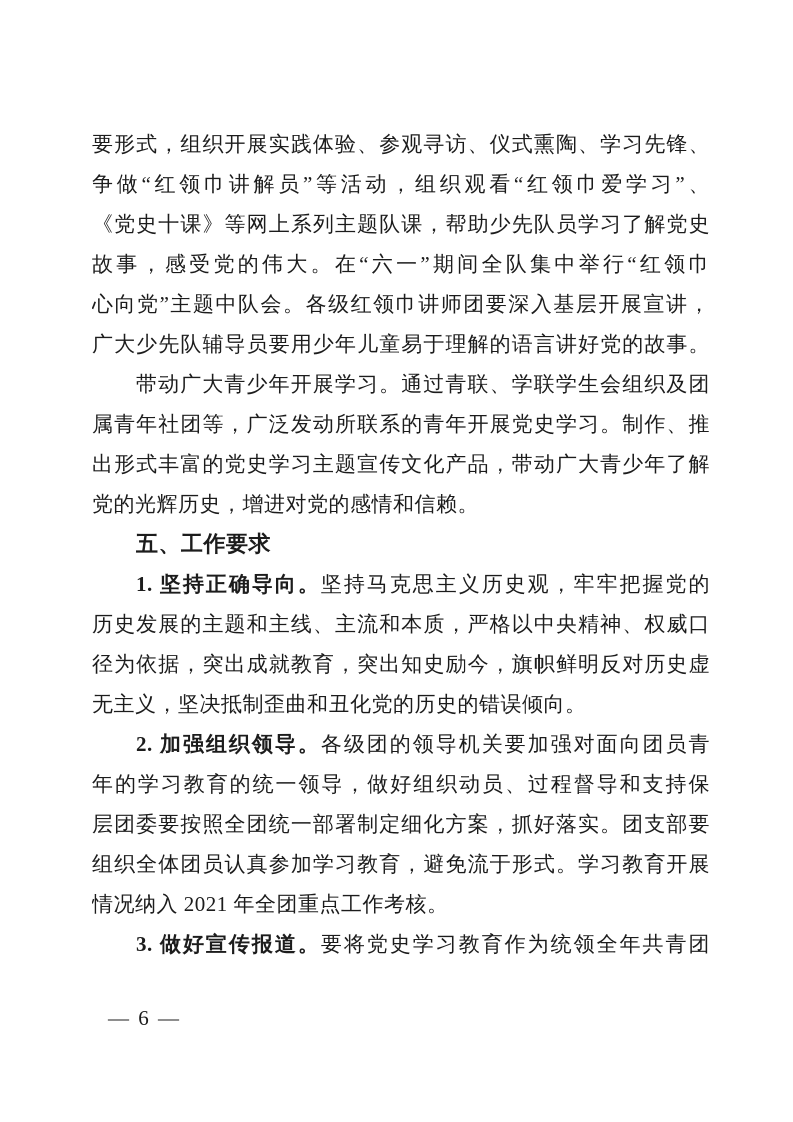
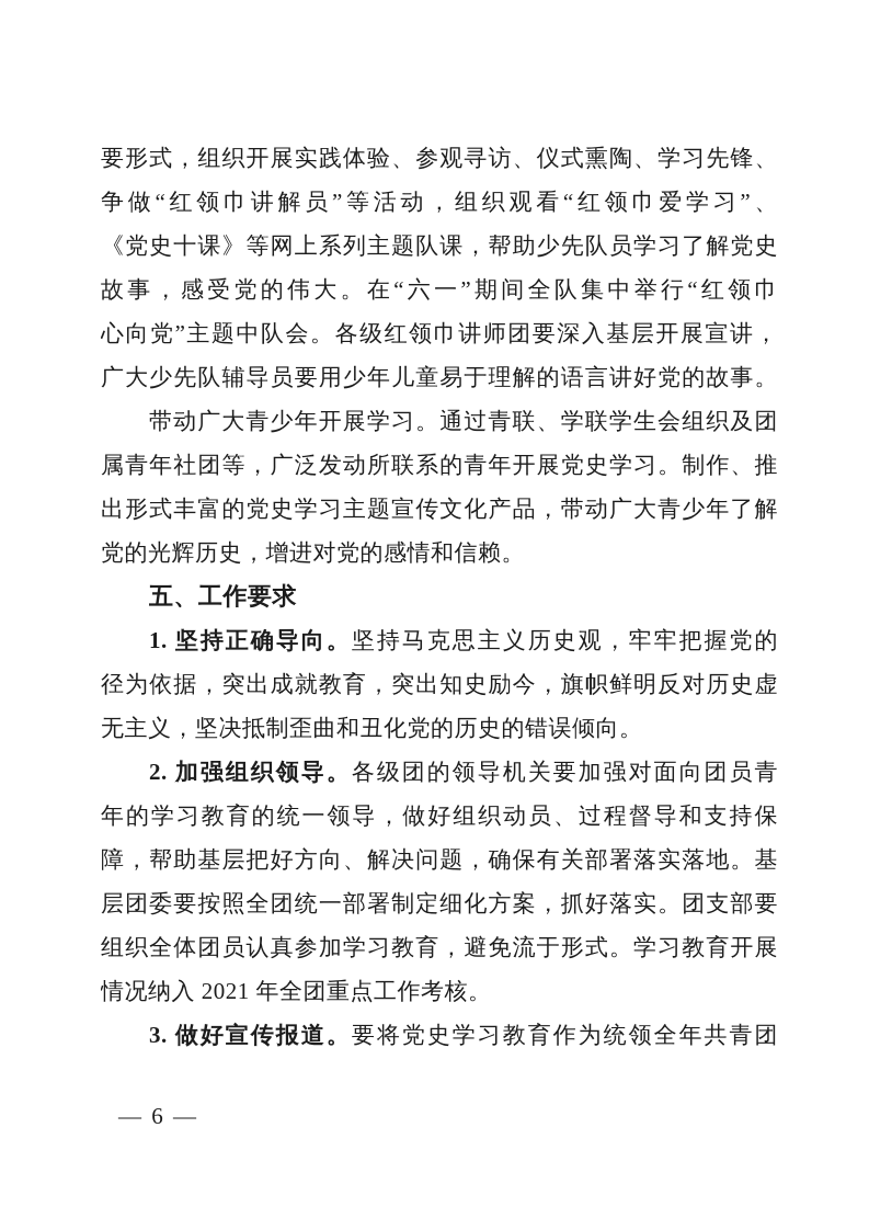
  要形式，组织开展实践体验、参观寻访、仪式熏陶、学习先锋、
  争做“红领巾讲解员”等活动，组织观看“红领巾爱学习”、
  《党史十课》等网上系列主题队课，帮助少先队员学习了解党史
  故事，感受党的伟大。在“六一”期间全队集中举行“红领巾
  心向党”主题中队会。各级红领巾讲师团要深入基层开展宣讲，
  广大少先队辅导员要用少年儿童易于理解的语言讲好党的故事。
  带动广大青少年开展学习。通过青联、学联学生会组织及团
  属青年社团等，广泛发动所联系的青年开展党史学习。制作、推
  出形式丰富的党史学习主题宣传文化产品，带动广大青少年了解
  党的光辉历史，增进对党的感情和信赖。
  五、工作要求
  1. 坚持正确导向。坚持马克思主义历史观，牢牢把握党的
- 历史发展的主题和主线、主流和本质，严格以中央精神、权威口
  径为依据，突出成就教育，突出知史励今，旗帜鲜明反对历史虚
  无主义，坚决抵制歪曲和丑化党的历史的错误倾向。
  2. 加强组织领导。各级团的领导机关要加强对面向团员青
  年的学习教育的统一领导，做好组织动员、过程督导和支持保
+ 障，帮助基层把好方向、解决问题，确保有关部署落实落地。基
  层团委要按照全团统一部署制定细化方案，抓好落实。团支部要
  组织全体团员认真参加学习教育，避免流于形式。学习教育开展
  情况纳入 2021 年全团重点工作考核。
  3. 做好宣传报道。要将党史学习教育作为统领全年共青团
  — 6 —
